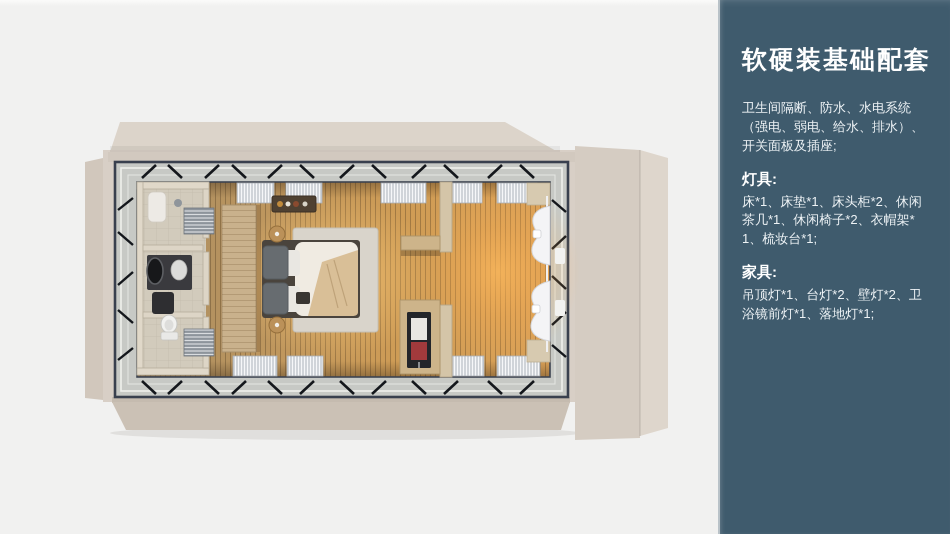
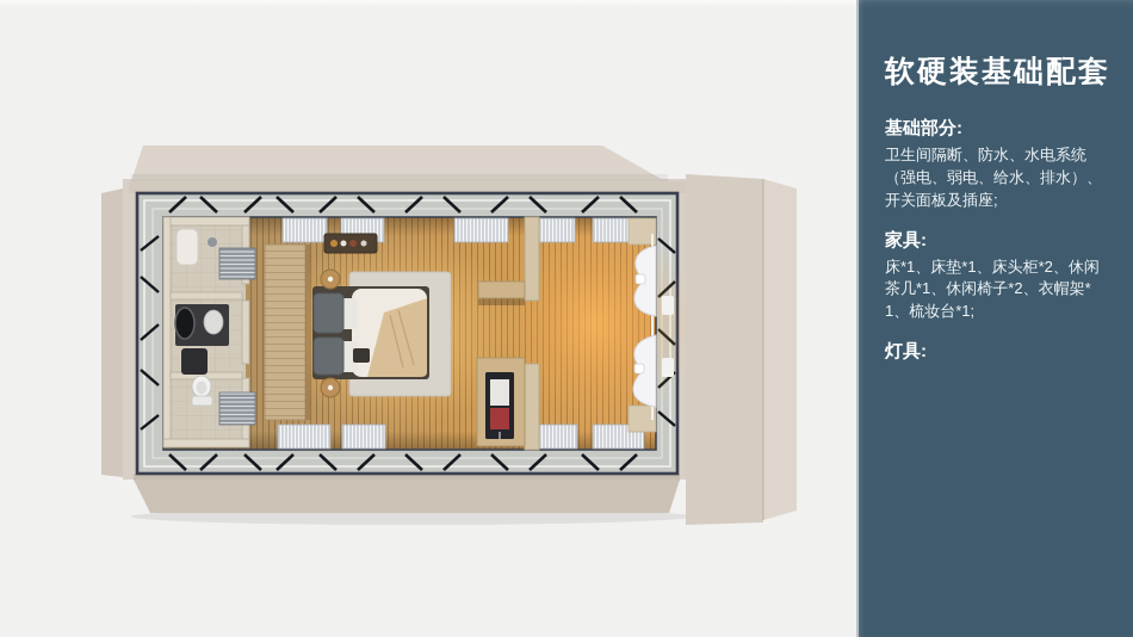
  软硬装基础配套
+ 基础部分:
  卫生间隔断、防水、水电系统（强电、弱电、给水、排水）、开关面板及插座;
- 灯具:
+ 家具:
  床*1、床垫*1、床头柜*2、休闲茶几*1、休闲椅子*2、衣帽架*1、梳妆台*1;
- 家具:
+ 灯具:
- 吊顶灯*1、台灯*2、壁灯*2、卫浴镜前灯*1、落地灯*1;
